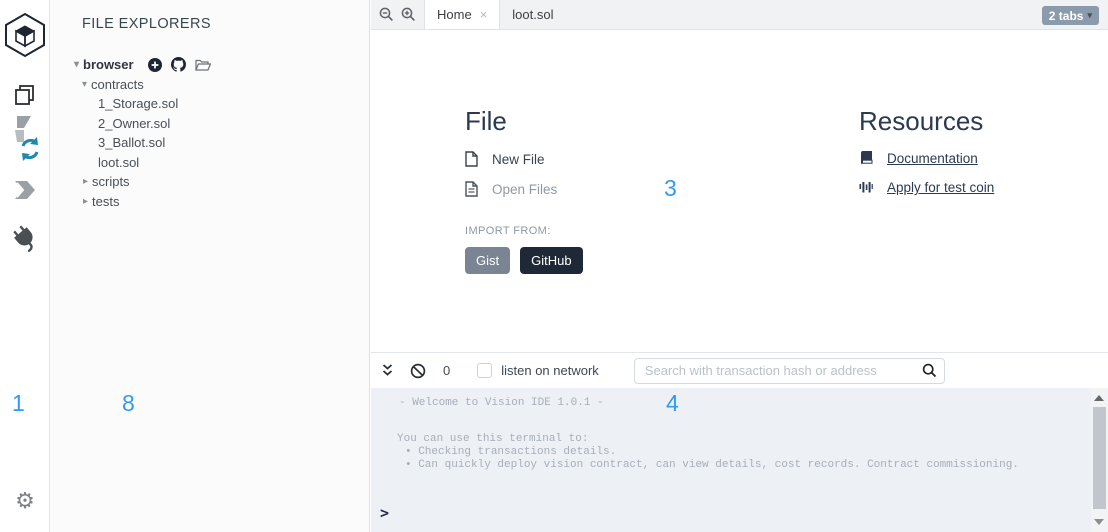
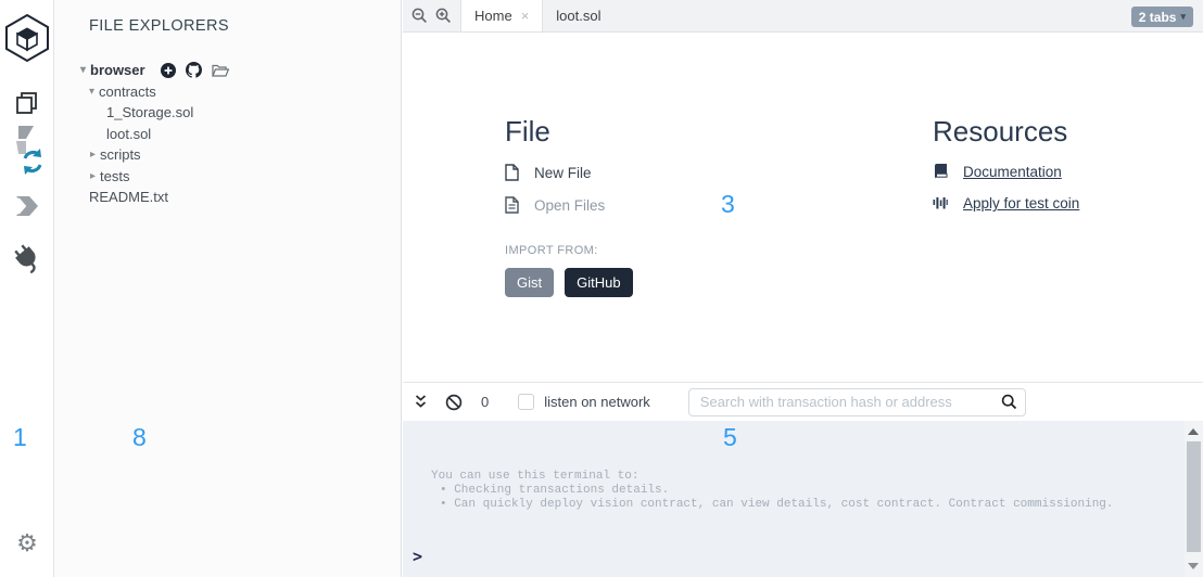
  ⚙
  1
  FILE EXPLORERS
  ▾
  browser
  ▾
  contracts
  1_Storage.sol
- 2_Owner.sol
- 3_Ballot.sol
  loot.sol
  ▸
  scripts
  ▸
  tests
+ README.txt
  8
  Home
  ×
  loot.sol
  2 tabs
  ▾
  File
  New File
  Open Files
  IMPORT FROM:
  Gist
  GitHub
  Resources
  Documentation
  Apply for test coin
  3
  0
  listen on network
  Search with transaction hash or address
- - Welcome to Vision IDE 1.0.1 -
  You can use this terminal to:
  • Checking transactions details.
- • Can quickly deploy vision contract, can view details, cost records. Contract commissioning.
+ • Can quickly deploy vision contract, can view details, cost contract. Contract commissioning.
  >
- 4
+ 5
